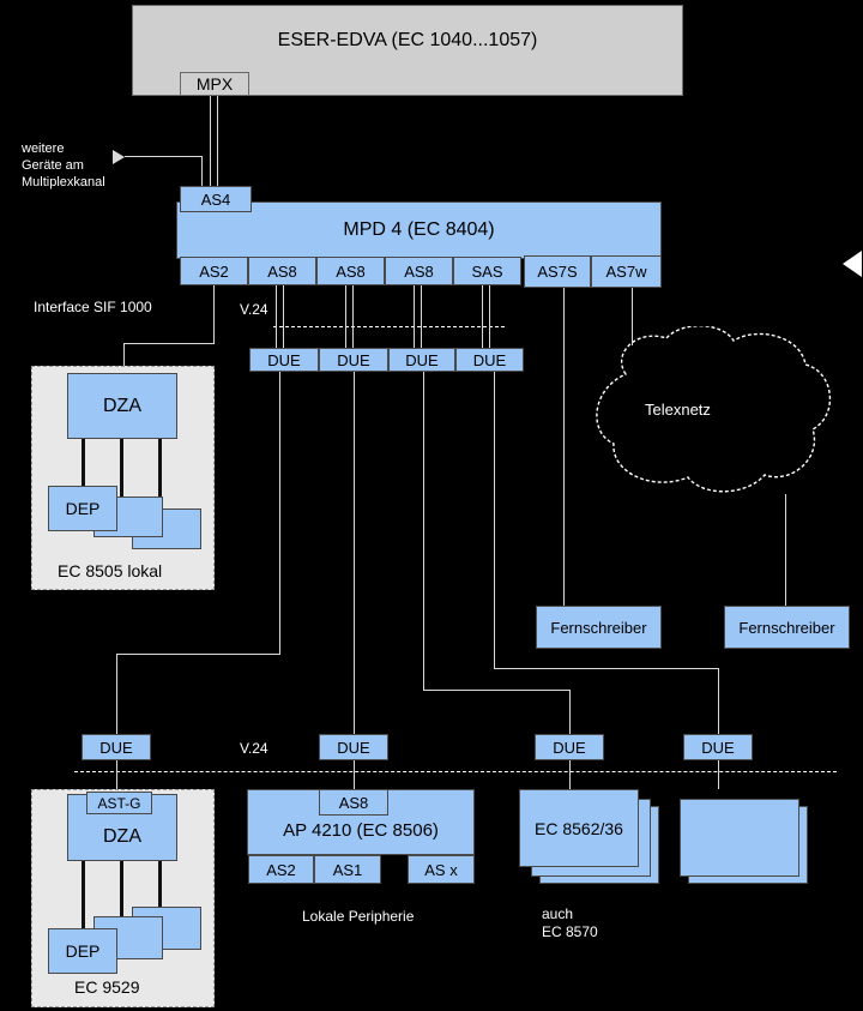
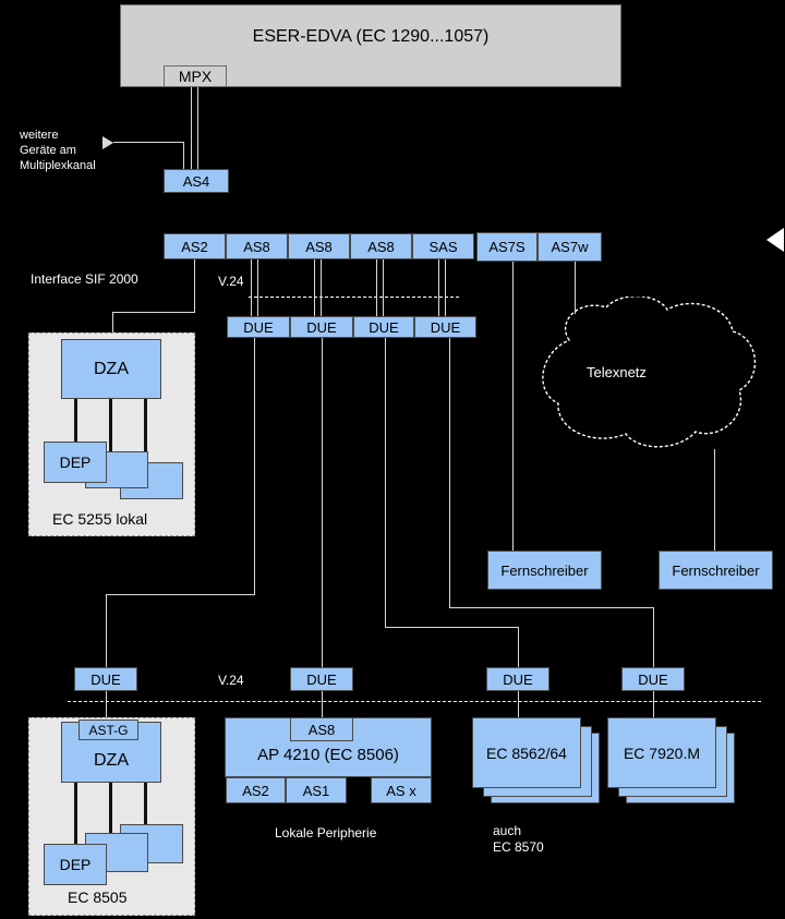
- ESER-EDVA (EC 1040...1057)
+ ESER-EDVA (EC 1290...1057)
  MPX
  weitere
  Geräte am
  Multiplexkanal
- MPD 4 (EC 8404)
  AS4
  AS2
  AS8
  AS8
  AS8
  SAS
  AS7S
  AS7w
- Interface SIF 1000
+ Interface SIF 2000
  V.24
  DUE
  DUE
  DUE
  DUE
  DZA
  DEP
- EC 8505 lokal
+ EC 5255 lokal
  Telexnetz
  Fernschreiber
  Fernschreiber
  DUE
  DUE
  DUE
  DUE
  V.24
  DZA
  AST-G
  DEP
- EC 9529
+ EC 8505
  AP 4210 (EC 8506)
  AS8
  AS2
  AS1
  AS x
  Lokale Peripherie
- EC 8562/36
+ EC 8562/64
  auch
  EC 8570
+ EC 7920.M
